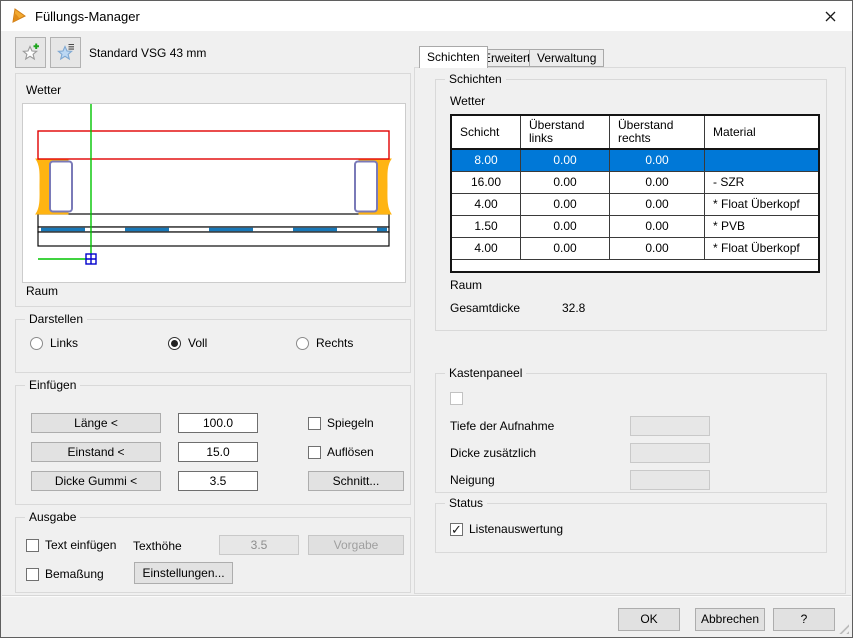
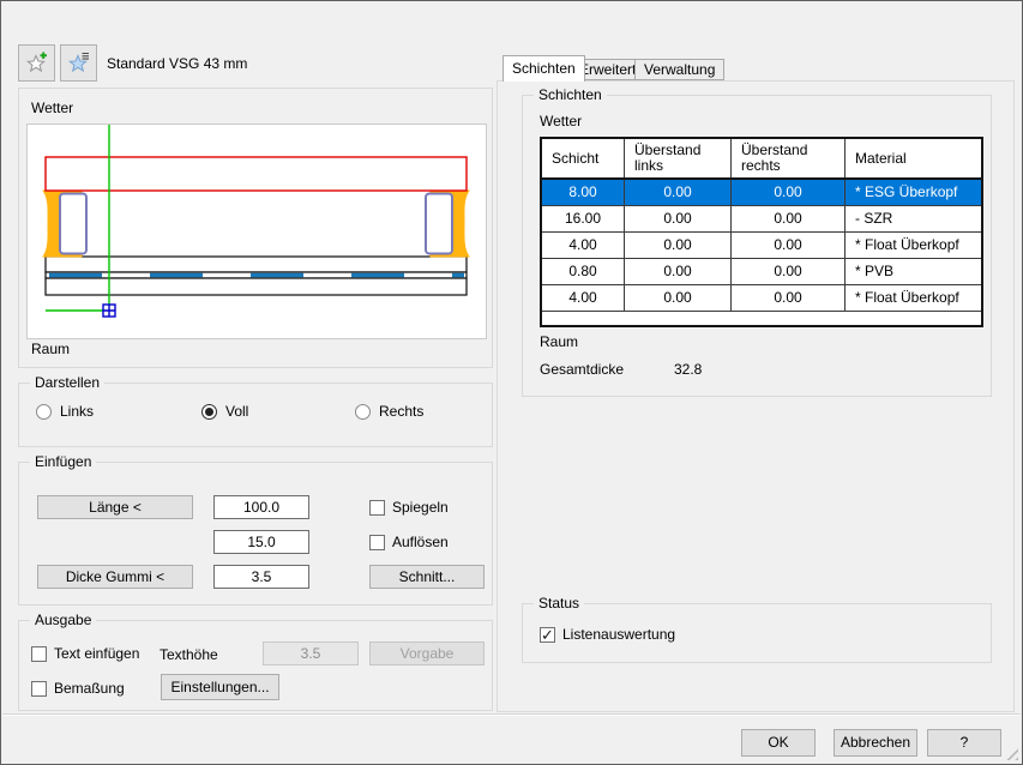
- Füllungs-Manager
  Standard VSG 43 mm
  Wetter
  Raum
  Darstellen
  Links
  Voll
  Rechts
  Einfügen
  Länge <
  100.0
  Spiegeln
- Einstand <
  15.0
  Auflösen
  Dicke Gummi <
  3.5
  Schnitt...
  Ausgabe
  Text einfügen
  Texthöhe
  3.5
  Vorgabe
  Bemaßung
  Einstellungen...
  Schichten
  rweiter
  Verwaltung
  Schichten
  Wetter
  Schicht
  Überstand links
  Überstand rechts
  Material
  8.00
  0.00
  0.00
+ * ESG Überkopf
  16.00
  0.00
  0.00
  - SZR
  4.00
  0.00
  0.00
  * Float Überkopf
- 1.50
+ 0.80
  0.00
  0.00
  * PVB
  4.00
  0.00
  0.00
  * Float Überkopf
  Raum
  Gesamtdicke
  32.8
- Kastenpaneel
- Tiefe der Aufnahme
- Dicke zusätzlich
- Neigung
  Status
  Listenauswertung
  OK
  Abbrechen
  ?
